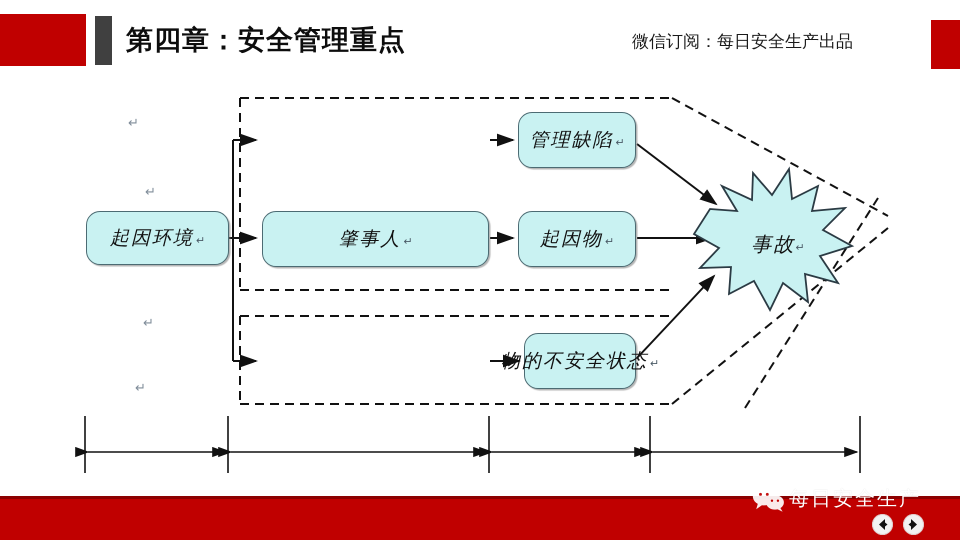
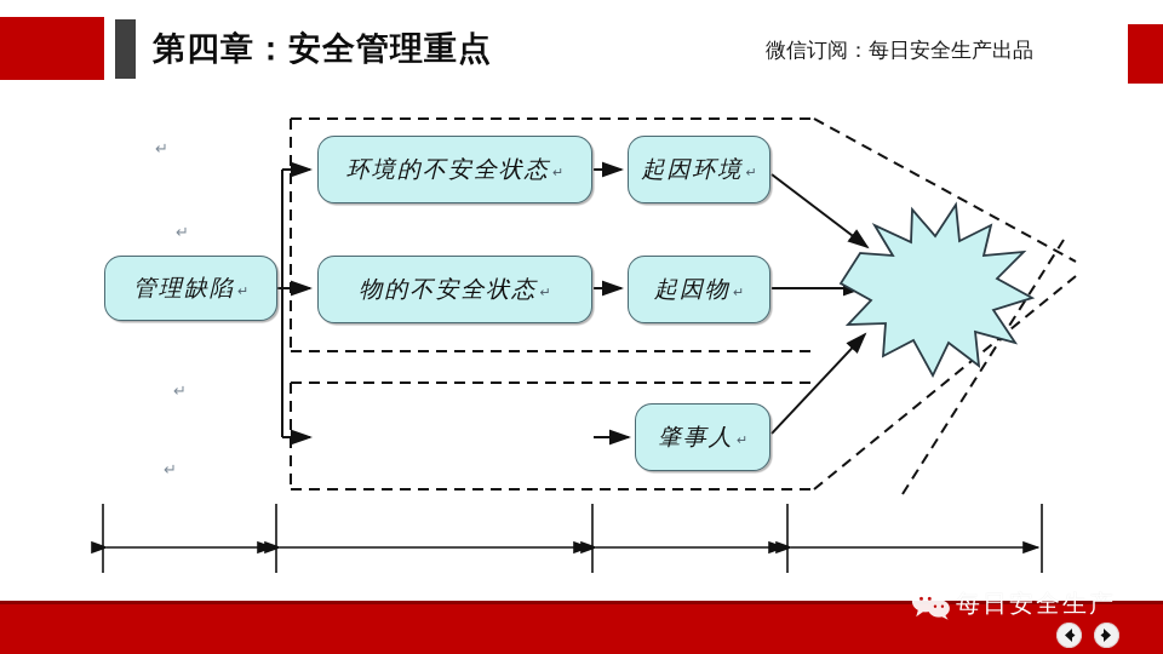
  第四章：安全管理重点
  微信订阅：每日安全生产出品
- 起因环境 ↵
+ 管理缺陷 ↵
+ 环境的不安全状态 ↵
- 肇事人 ↵
+ 物的不安全状态 ↵
- 管理缺陷 ↵
+ 起因环境 ↵
  起因物 ↵
- 物的不安全状态 ↵
+ 肇事人 ↵
- 事故↵
  ↵
  ↵
  ↵
  ↵
  每日安全生产
